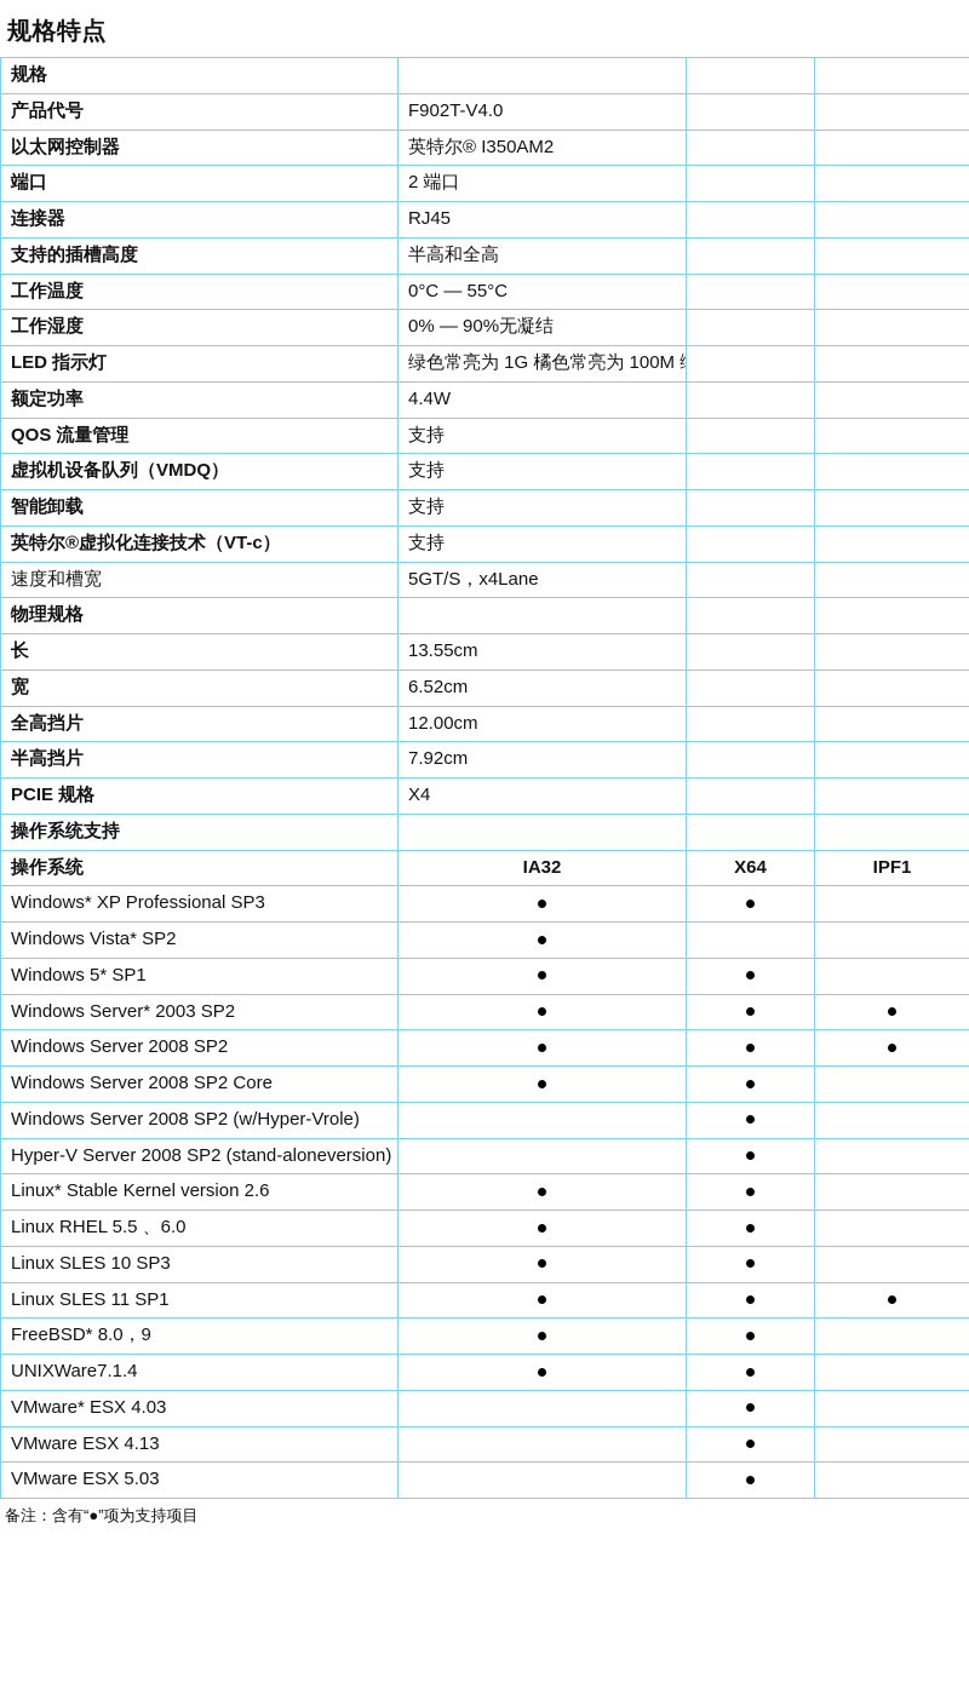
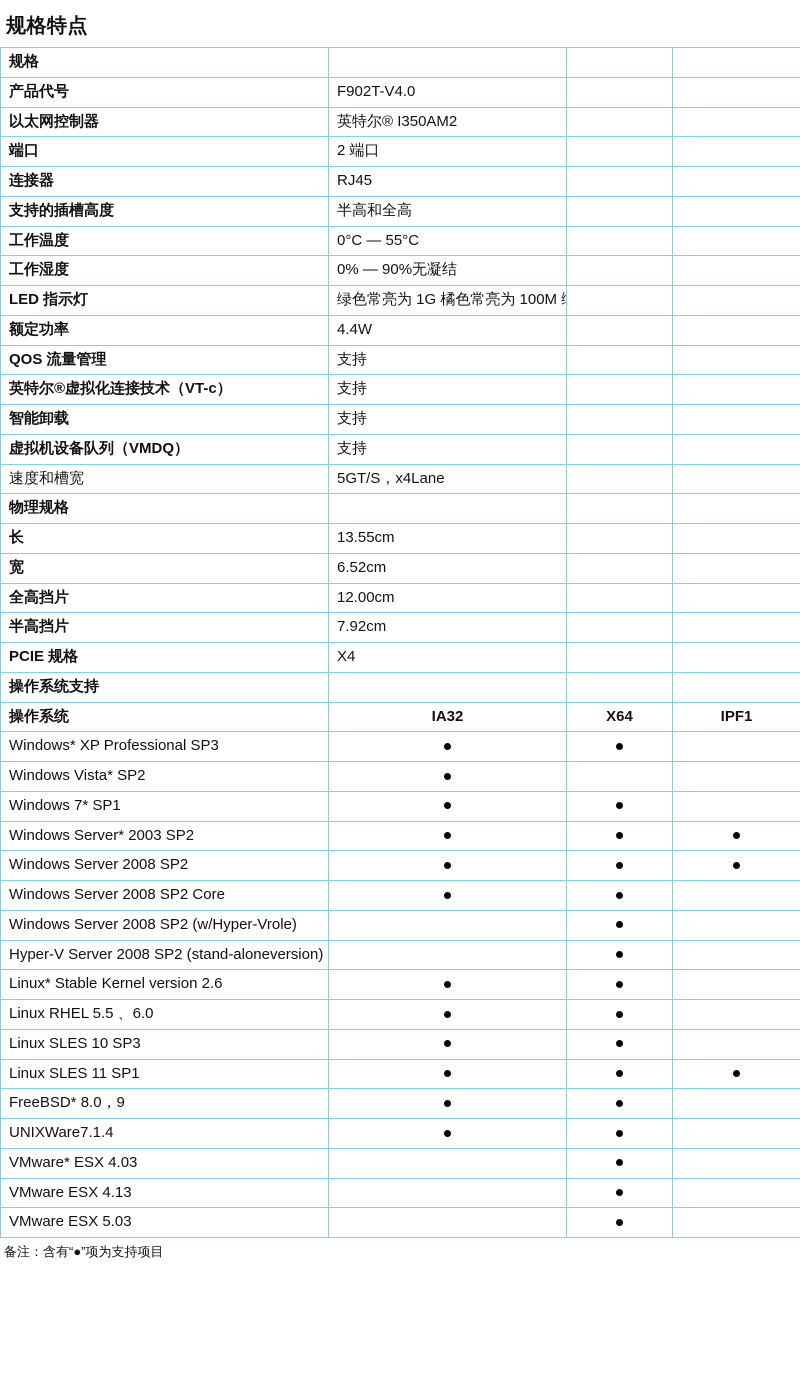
  规格特点
  规格
  产品代号	F902T-V4.0
  以太网控制器	英特尔® I350AM2
  端口	2 端口
  连接器	RJ45
  支持的插槽高度	半高和全高
  工作温度	0°C — 55°C
  工作湿度	0% — 90%无凝结
  额定功率	4.4W
  QOS 流量管理	支持
- 虚拟机设备队列（VMDQ）	支持
+ 英特尔®虚拟化连接技术（VT-c）	支持
  智能卸载	支持
- 英特尔®虚拟化连接技术（VT-c）	支持
+ 虚拟机设备队列（VMDQ）	支持
  速度和槽宽	5GT/S，x4Lane
  物理规格
  长	13.55cm
  宽	6.52cm
  全高挡片	12.00cm
  半高挡片	7.92cm
  PCIE 规格	X4
  操作系统支持
  操作系统	IA32	X64	IPF1
  Windows* XP Professional SP3
  Windows Vista* SP2
- Windows 5* SP1
+ Windows 7* SP1
  Windows Server* 2003 SP2
  Windows Server 2008 SP2
  Windows Server 2008 SP2 Core
  Windows Server 2008 SP2 (w/Hyper-Vrole)
  Hyper-V Server 2008 SP2 (stand-aloneversion)
  Linux* Stable Kernel version 2.6
  Linux RHEL 5.5 、6.0
  Linux SLES 10 SP3
  Linux SLES 11 SP1
  FreeBSD* 8.0，9
  UNIXWare7.1.4
  VMware* ESX 4.03
  VMware ESX 4.13
  VMware ESX 5.03
  备注：含有“●”项为支持项目
